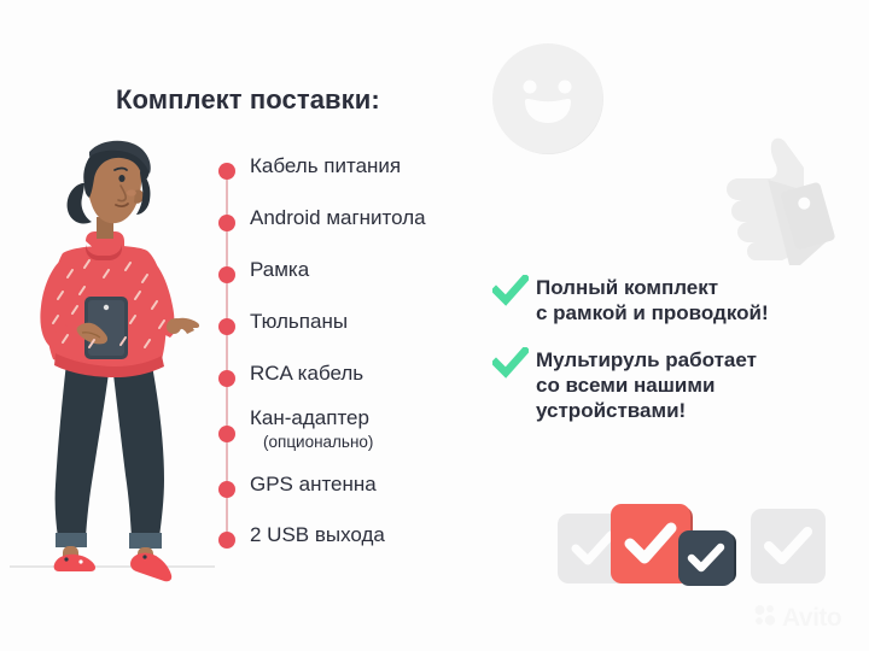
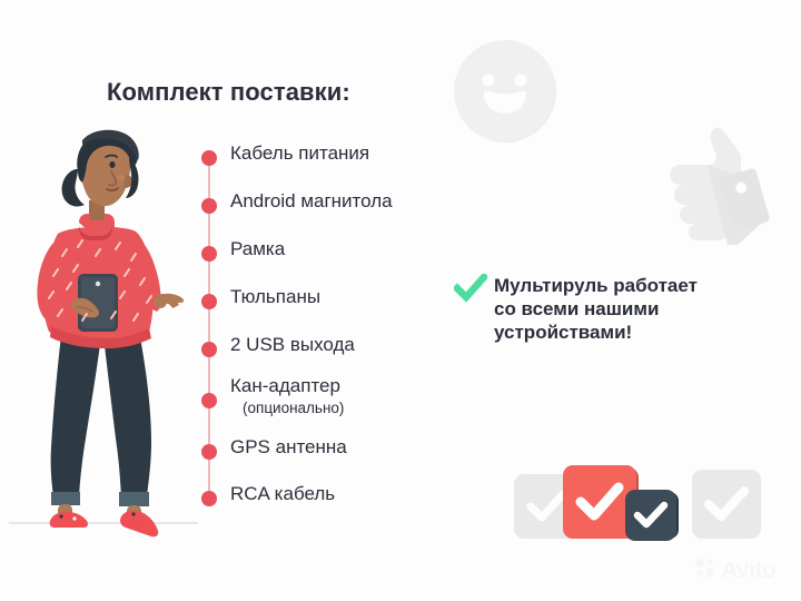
  Комплект поставки:
  Кабель питания
  Android магнитола
  Рамка
  Тюльпаны
- RCA кабель
+ 2 USB выхода
  Кан-адаптер
  (опционально)
  GPS антенна
- 2 USB выхода
+ RCA кабель
- Полный комплект
- с рамкой и проводкой!
  Мультируль работает
  со всеми нашими
  устройствами!
